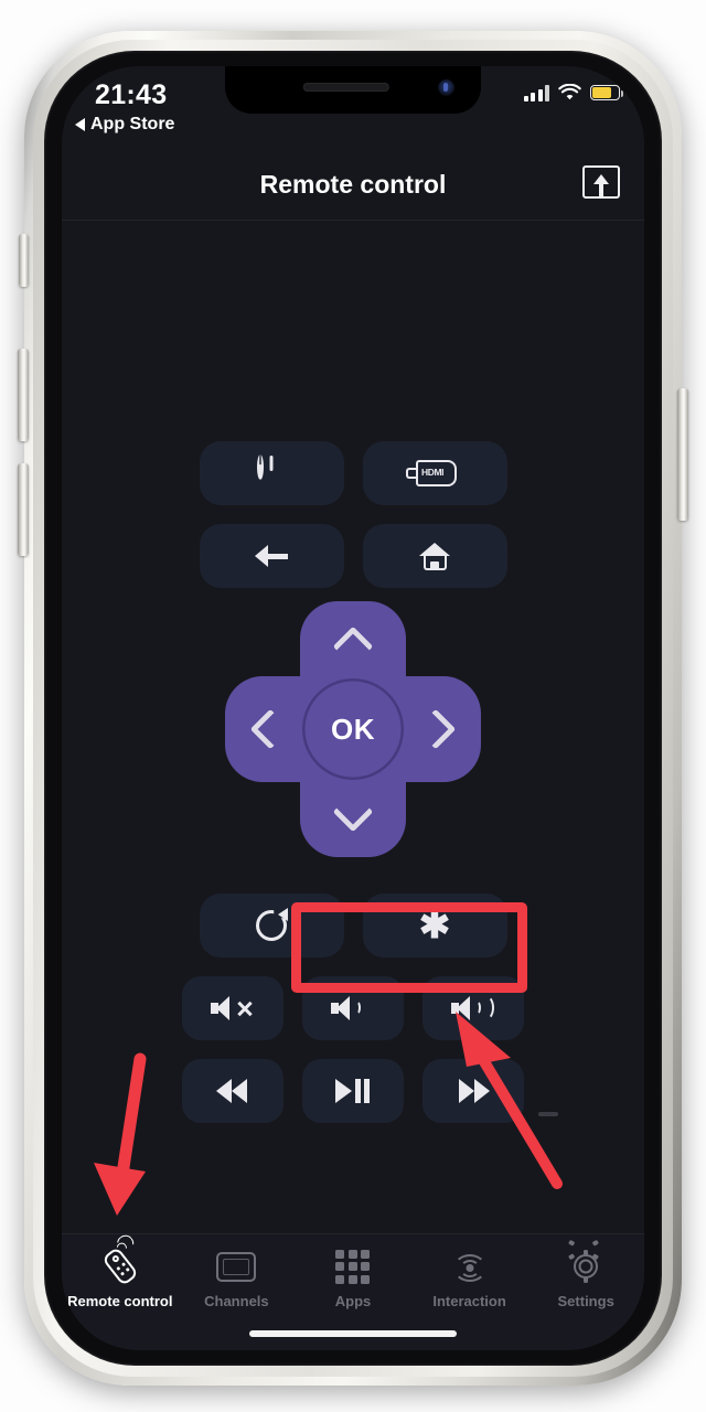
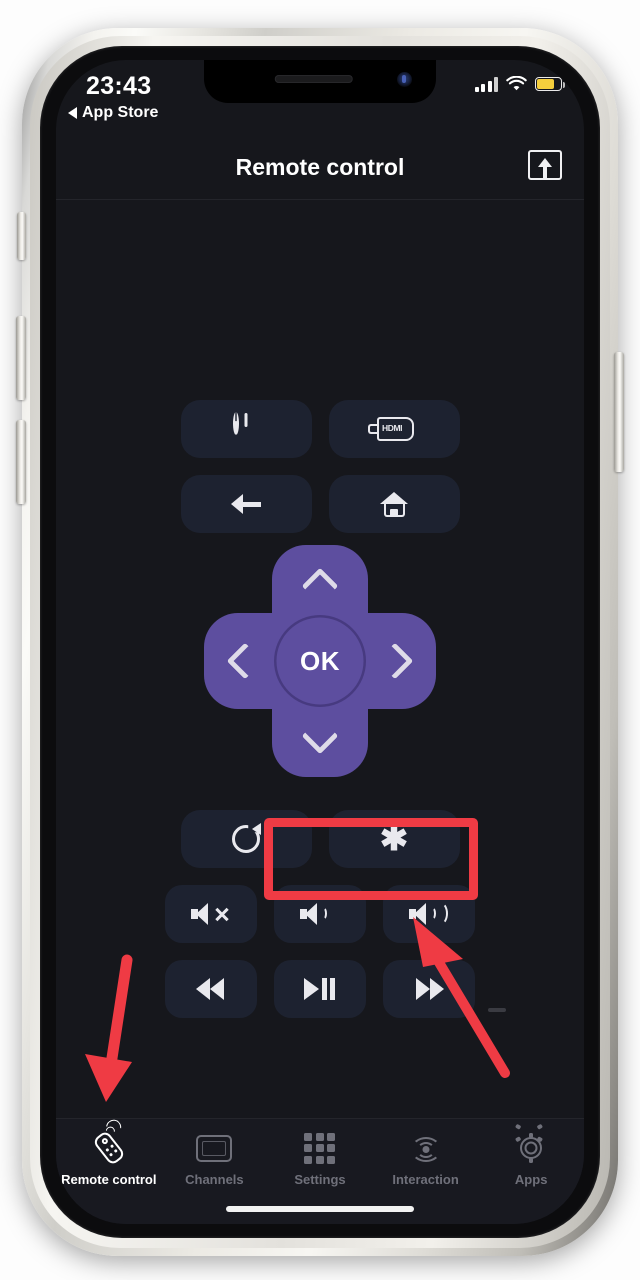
- 21:43
+ 23:43
  App Store
  Remote control
  OK
  ✱
  Remote control
  Channels
- Apps
+ Settings
  Interaction
- Settings
+ Apps
